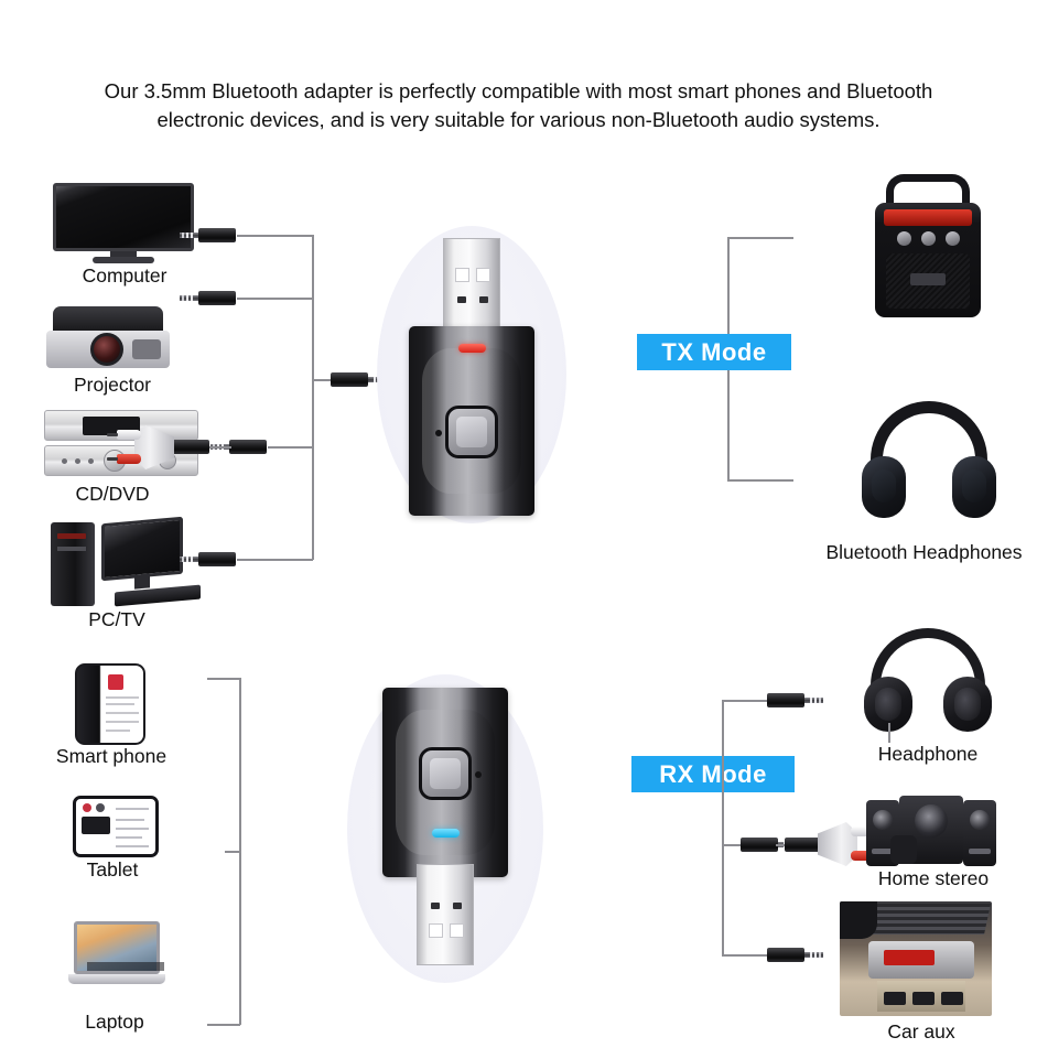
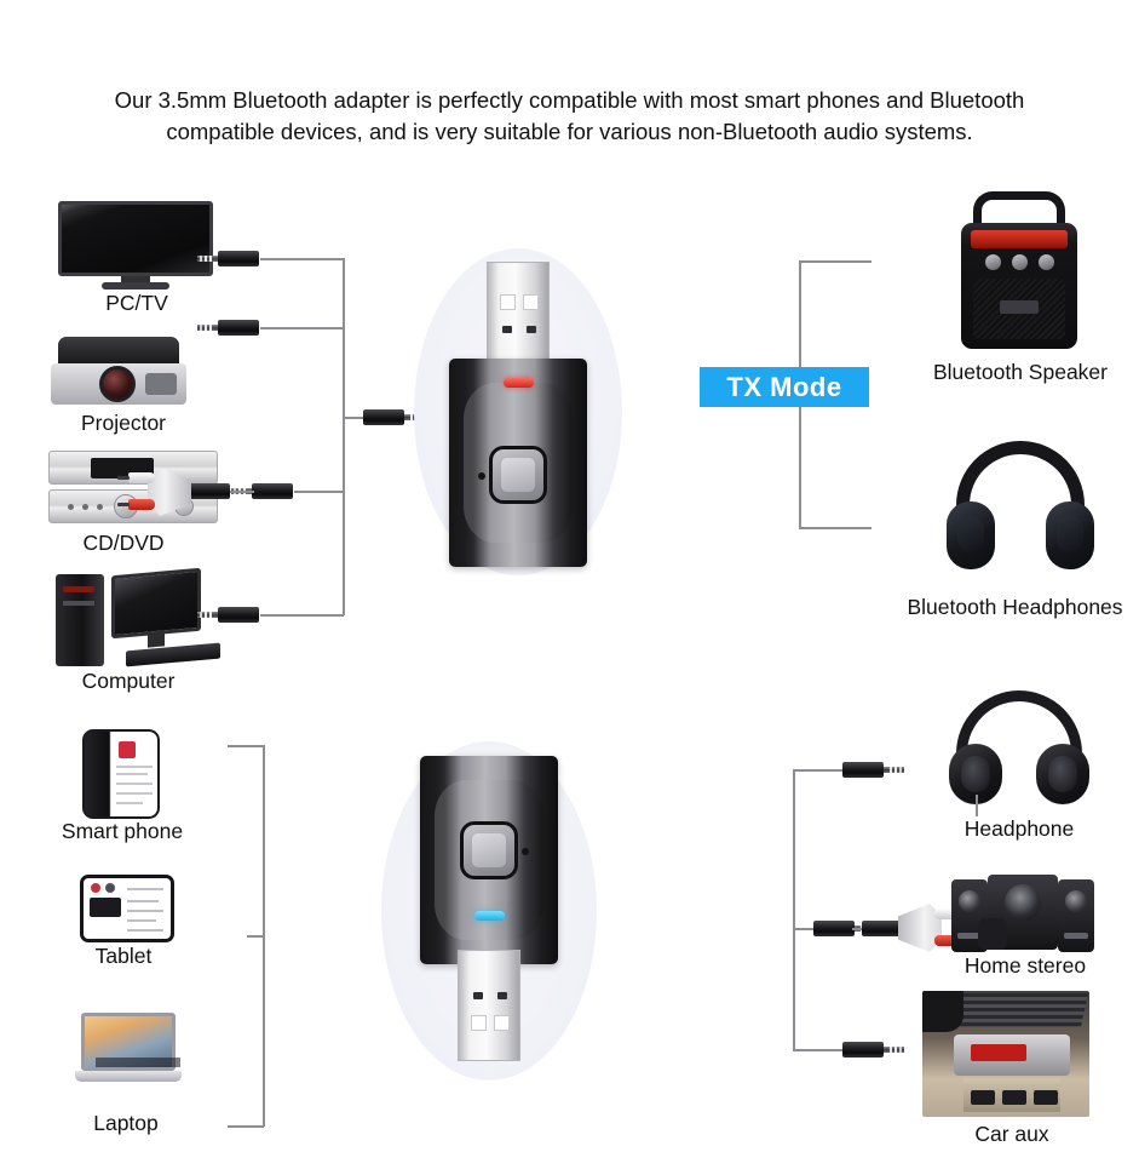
  Our 3.5mm Bluetooth adapter is perfectly compatible with most smart phones and Bluetooth
- electronic devices, and is very suitable for various non-Bluetooth audio systems.
+ compatible devices, and is very suitable for various non-Bluetooth audio systems.
- Computer
+ PC/TV
  Projector
  CD/DVD
- PC/TV
+ Computer
  TX Mode
+ Bluetooth Speaker
  Bluetooth Headphones
  Smart phone
  Tablet
  Laptop
- RX Mode
  Headphone
  Home stereo
  Car aux
